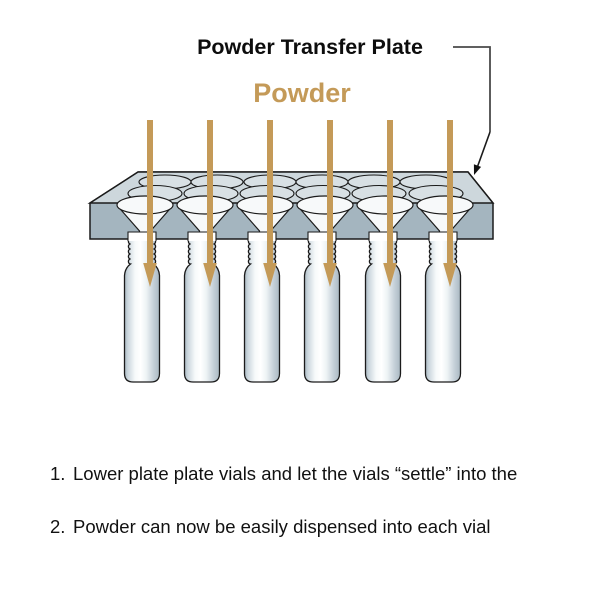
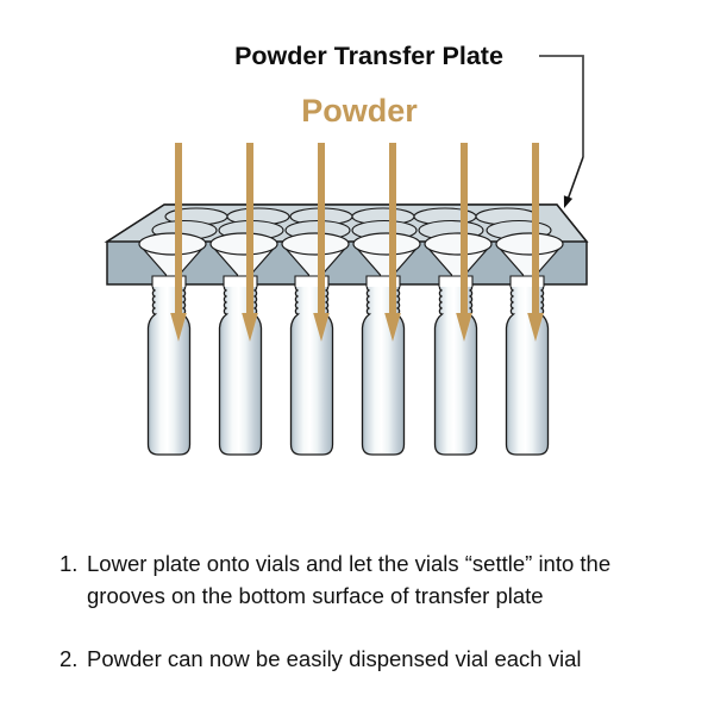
  Powder Transfer Plate
  Powder
  1.
- Lower plate plate vials and let the vials “settle” into the
+ Lower plate onto vials and let the vials “settle” into the
+ grooves on the bottom surface of transfer plate
  2.
- Powder can now be easily dispensed into each vial
+ Powder can now be easily dispensed vial each vial
